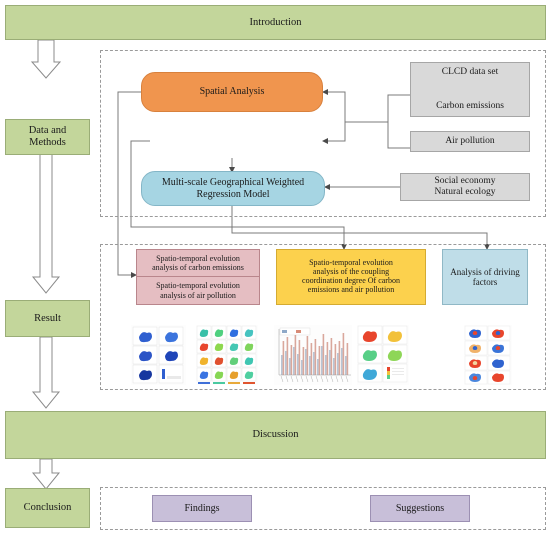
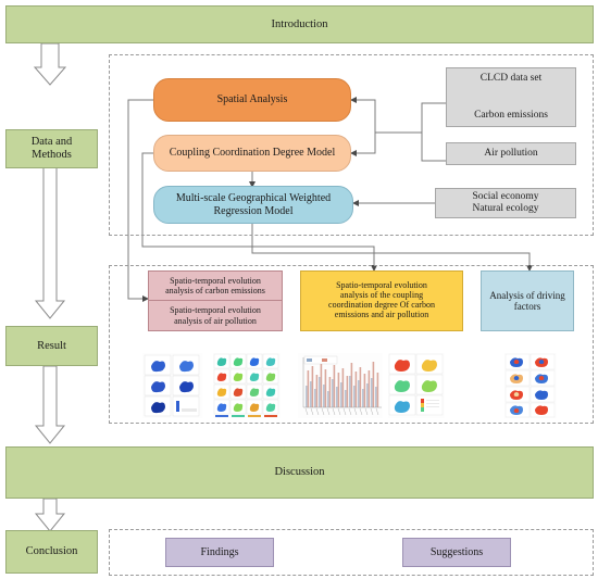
  Introduction
  Data and
  Methods
  Result
  Discussion
  Conclusion
  Spatial Analysis
+ Coupling Coordination Degree Model
  Multi-scale Geographical Weighted
  Regression Model
  CLCD data set
  Carbon emissions
  Air pollution
  Social economy
  Natural ecology
  Spatio-temporal evolution
  analysis of carbon emissions
  Spatio-temporal evolution
  analysis of air pollution
  Spatio-temporal evolution
  analysis of the coupling
  coordination degree Of carbon
  emissions and air pollution
  Analysis of driving
  factors
  Findings
  Suggestions
